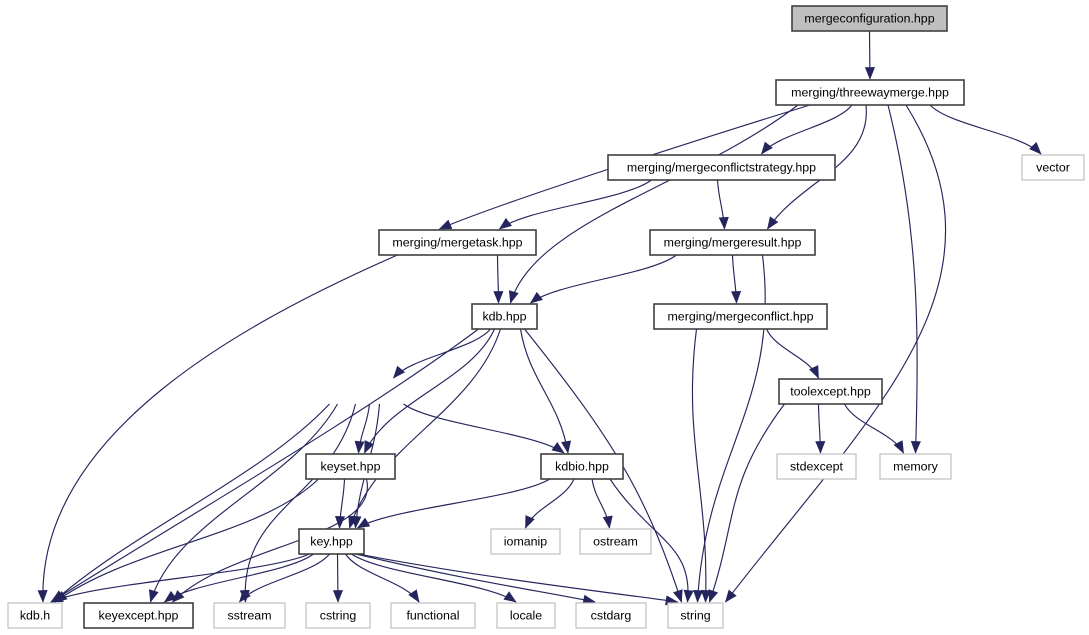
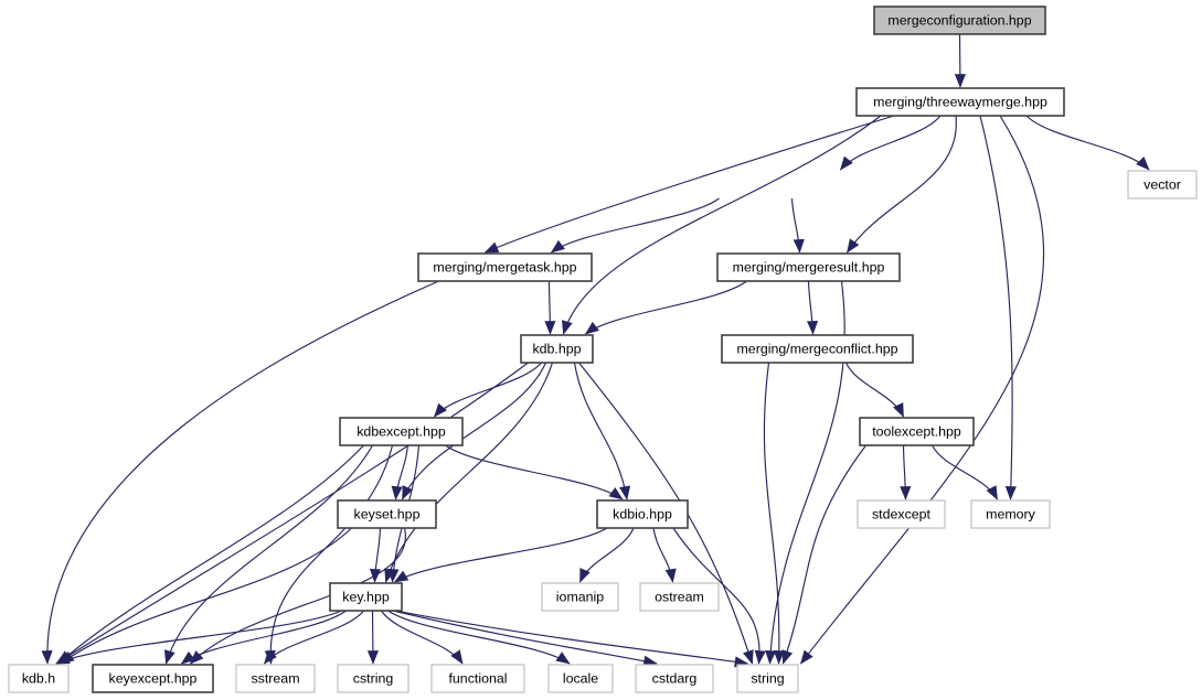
  mergeconfiguration.hpp
  merging/threewaymerge.hpp
  vector
- merging/mergeconflictstrategy.hpp
  merging/mergetask.hpp
  merging/mergeresult.hpp
  kdb.hpp
  merging/mergeconflict.hpp
+ kdbexcept.hpp
  toolexcept.hpp
  keyset.hpp
  kdbio.hpp
  stdexcept
  memory
  key.hpp
  iomanip
  ostream
  kdb.h
  keyexcept.hpp
  sstream
  cstring
  functional
  locale
  cstdarg
  string
